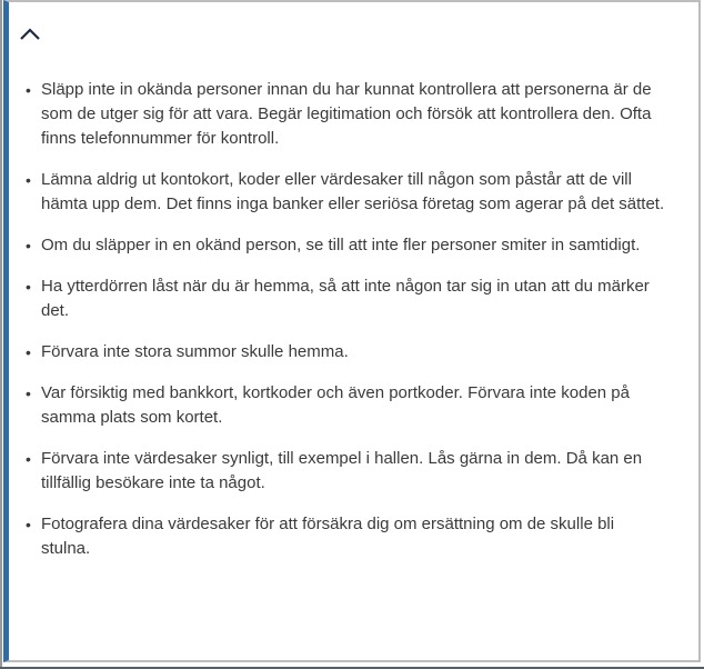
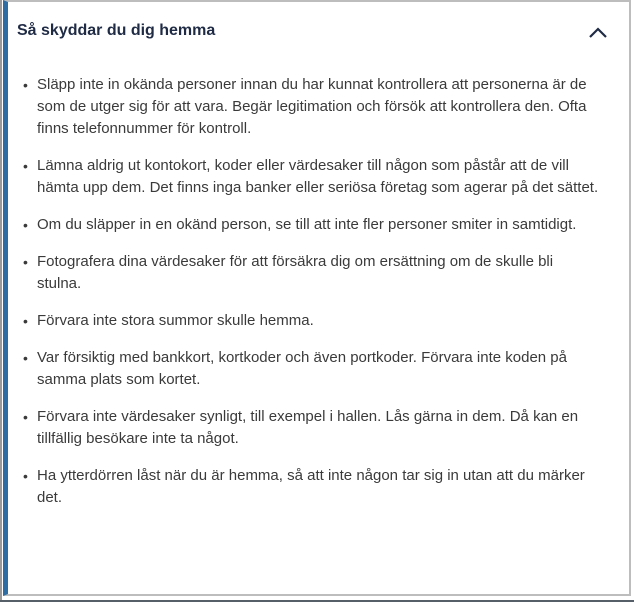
+ Så skyddar du dig hemma
  •
  Släpp inte in okända personer innan du har kunnat kontrollera att personerna är de som de utger sig för att vara. Begär legitimation och försök att kontrollera den. Ofta finns telefonnummer för kontroll.
  •
  Lämna aldrig ut kontokort, koder eller värdesaker till någon som påstår att de vill hämta upp dem. Det finns inga banker eller seriösa företag som agerar på det sättet.
  •
  Om du släpper in en okänd person, se till att inte fler personer smiter in samtidigt.
  •
- Ha ytterdörren låst när du är hemma, så att inte någon tar sig in utan att du märker det.
+ Fotografera dina värdesaker för att försäkra dig om ersättning om de skulle bli stulna.
  •
  Förvara inte stora summor skulle hemma.
  •
  Var försiktig med bankkort, kortkoder och även portkoder. Förvara inte koden på samma plats som kortet.
  •
  Förvara inte värdesaker synligt, till exempel i hallen. Lås gärna in dem. Då kan en tillfällig besökare inte ta något.
  •
- Fotografera dina värdesaker för att försäkra dig om ersättning om de skulle bli stulna.
+ Ha ytterdörren låst när du är hemma, så att inte någon tar sig in utan att du märker det.
